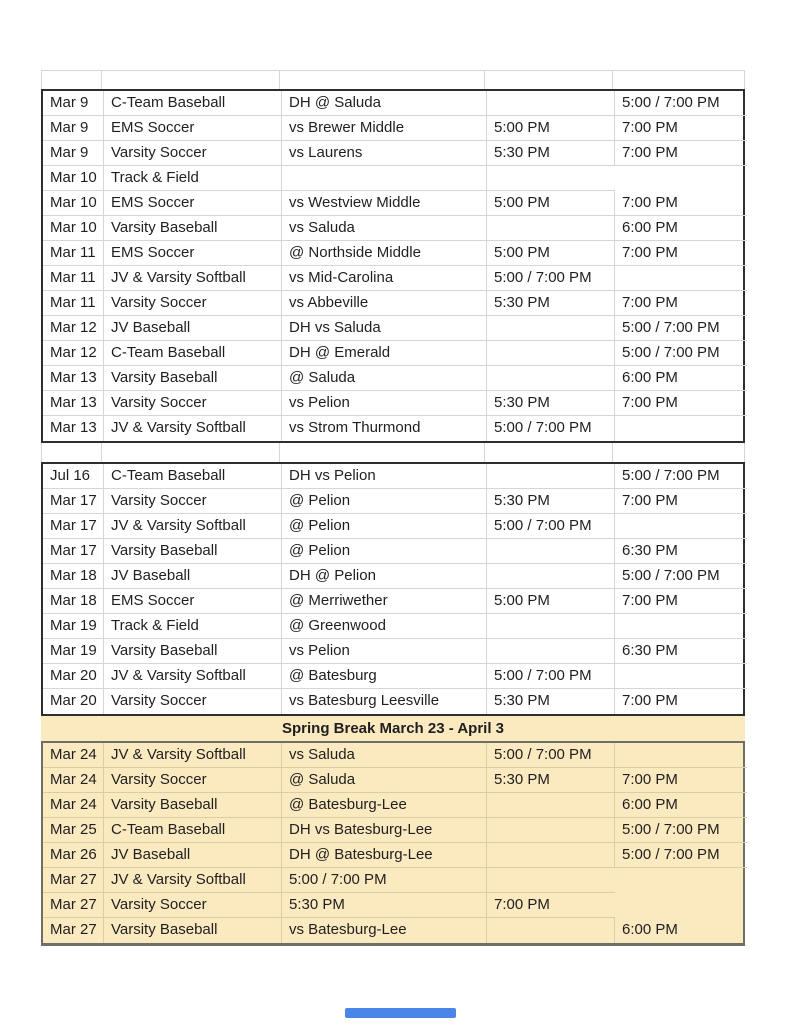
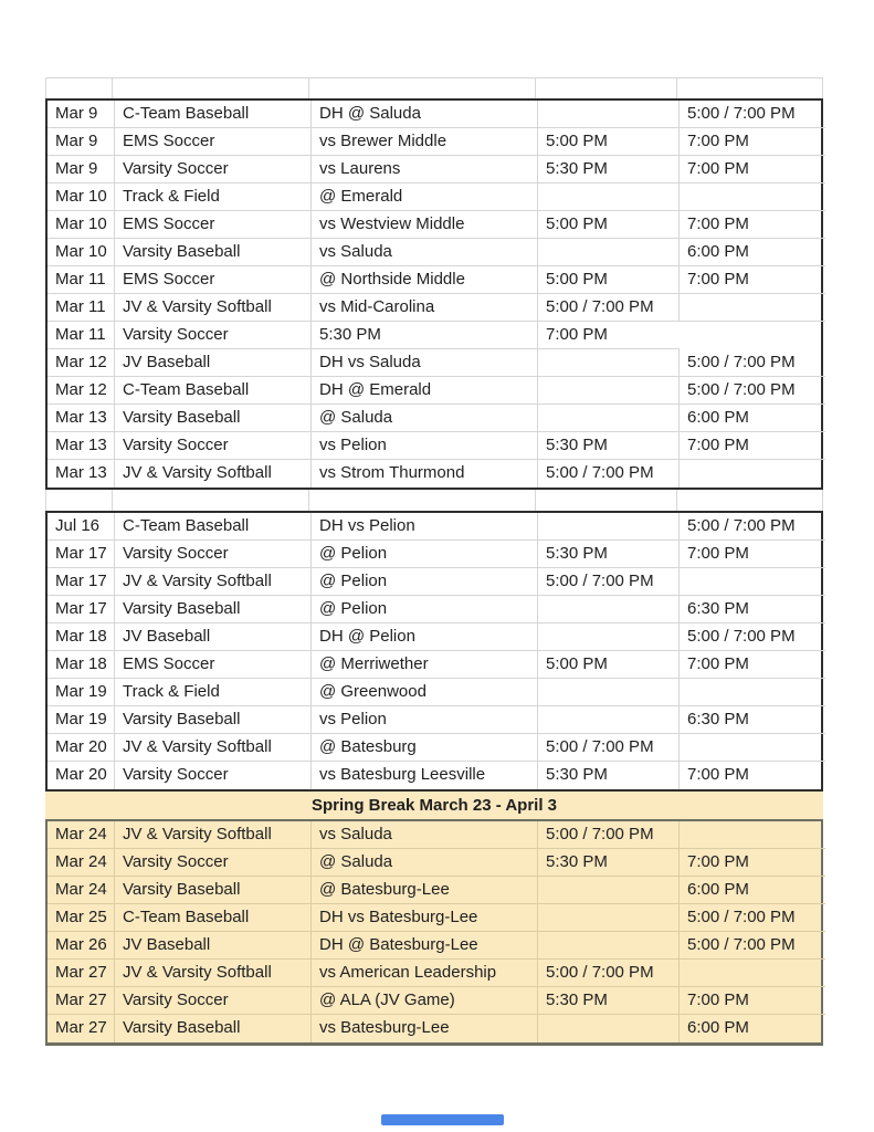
  Mar 9
  C-Team Baseball
  DH @ Saluda
  5:00 / 7:00 PM
  Mar 9
  EMS Soccer
  vs Brewer Middle
  5:00 PM
  7:00 PM
  Mar 9
  Varsity Soccer
  vs Laurens
  5:30 PM
  7:00 PM
  Mar 10
  Track & Field
+ @ Emerald
  Mar 10
  EMS Soccer
  vs Westview Middle
  5:00 PM
  7:00 PM
  Mar 10
  Varsity Baseball
  vs Saluda
  6:00 PM
  Mar 11
  EMS Soccer
  @ Northside Middle
  5:00 PM
  7:00 PM
  Mar 11
  JV & Varsity Softball
  vs Mid-Carolina
  5:00 / 7:00 PM
  Mar 11
  Varsity Soccer
- vs Abbeville
  5:30 PM
  7:00 PM
  Mar 12
  JV Baseball
  DH vs Saluda
  5:00 / 7:00 PM
  Mar 12
  C-Team Baseball
  DH @ Emerald
  5:00 / 7:00 PM
  Mar 13
  Varsity Baseball
  @ Saluda
  6:00 PM
  Mar 13
  Varsity Soccer
  vs Pelion
  5:30 PM
  7:00 PM
  Mar 13
  JV & Varsity Softball
  vs Strom Thurmond
  5:00 / 7:00 PM
  Jul 16
  C-Team Baseball
  DH vs Pelion
  5:00 / 7:00 PM
  Mar 17
  Varsity Soccer
  @ Pelion
  5:30 PM
  7:00 PM
  Mar 17
  JV & Varsity Softball
  @ Pelion
  5:00 / 7:00 PM
  Mar 17
  Varsity Baseball
  @ Pelion
  6:30 PM
  Mar 18
  JV Baseball
  DH @ Pelion
  5:00 / 7:00 PM
  Mar 18
  EMS Soccer
  @ Merriwether
  5:00 PM
  7:00 PM
  Mar 19
  Track & Field
  @ Greenwood
  Mar 19
  Varsity Baseball
  vs Pelion
  6:30 PM
  Mar 20
  JV & Varsity Softball
  @ Batesburg
  5:00 / 7:00 PM
  Mar 20
  Varsity Soccer
  vs Batesburg Leesville
  5:30 PM
  7:00 PM
  Spring Break March 23 - April 3
  Mar 24
  JV & Varsity Softball
  vs Saluda
  5:00 / 7:00 PM
  Mar 24
  Varsity Soccer
  @ Saluda
  5:30 PM
  7:00 PM
  Mar 24
  Varsity Baseball
  @ Batesburg-Lee
  6:00 PM
  Mar 25
  C-Team Baseball
  DH vs Batesburg-Lee
  5:00 / 7:00 PM
  Mar 26
  JV Baseball
  DH @ Batesburg-Lee
  5:00 / 7:00 PM
  Mar 27
  JV & Varsity Softball
+ vs American Leadership
  5:00 / 7:00 PM
  Mar 27
  Varsity Soccer
+ @ ALA (JV Game)
  5:30 PM
  7:00 PM
  Mar 27
  Varsity Baseball
  vs Batesburg-Lee
  6:00 PM
